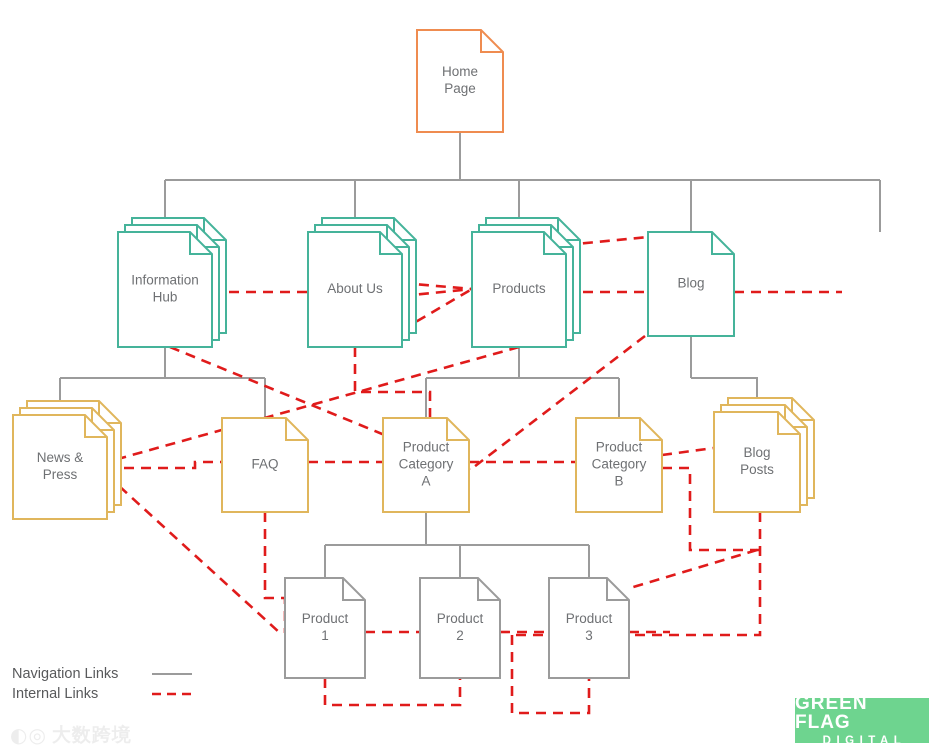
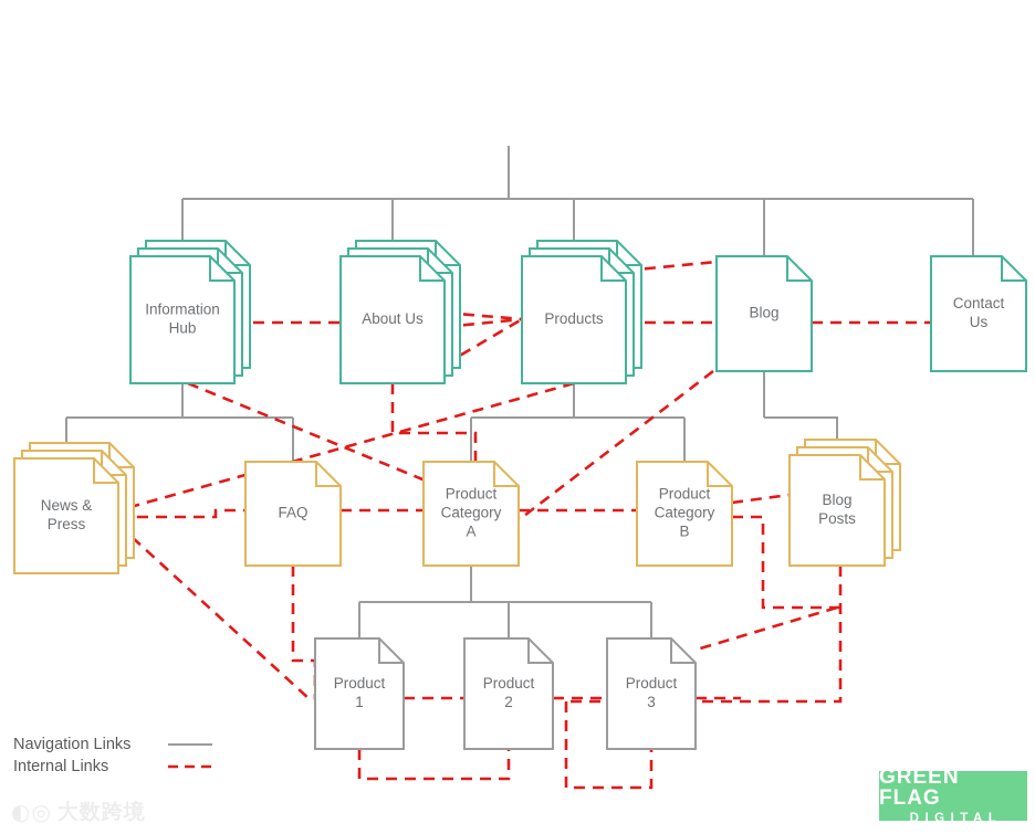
- Home
- Page
  Information
  Hub
  About Us
  Products
  Blog
+ Contact
+ Us
  News &
  Press
  FAQ
  Product
  Category
  A
  Product
  Category
  B
  Blog
  Posts
  Product
  1
  Product
  2
  Product
  3
  Navigation Links
  Internal Links
  GREEN FLAG
  DIGITAL
